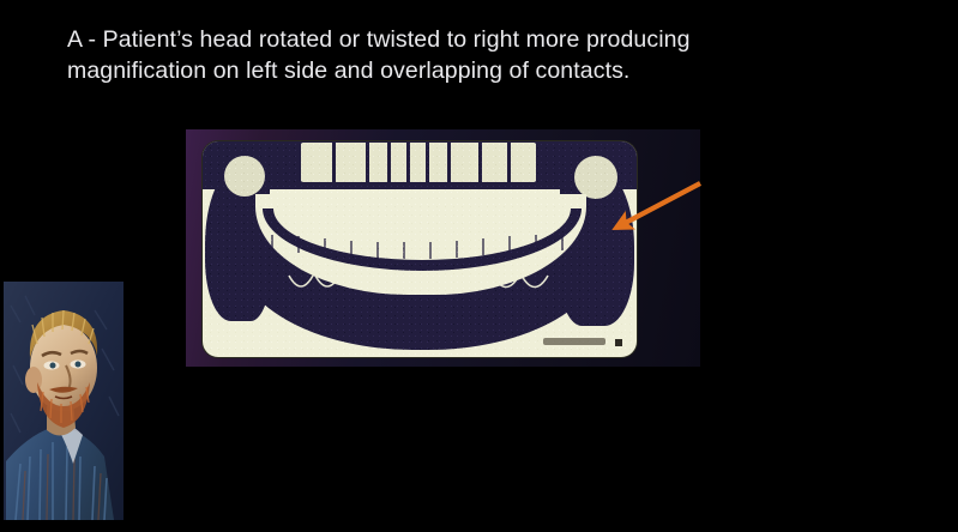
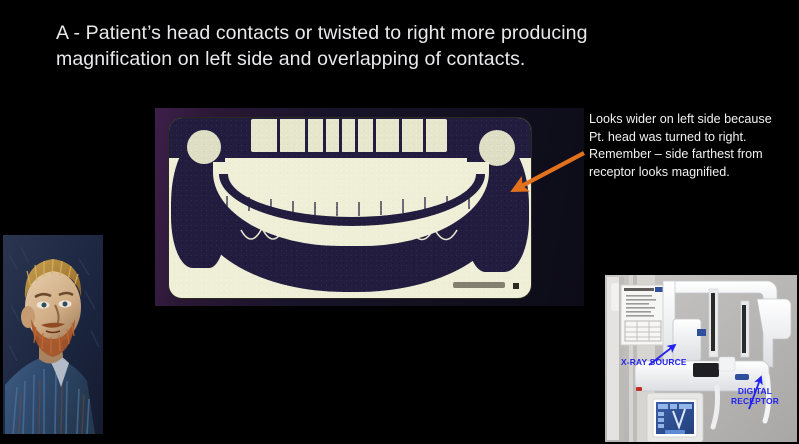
- A - Patient’s head rotated or twisted to right more producing magnification on left side and overlapping of contacts.
+ A - Patient’s head contacts or twisted to right more producing magnification on left side and overlapping of contacts.
+ Looks wider on left side because Pt. head was turned to right. Remember – side farthest from receptor looks magnified.
+ X-RAY SOURCE
+ DIGITAL
+ RECEPTOR
